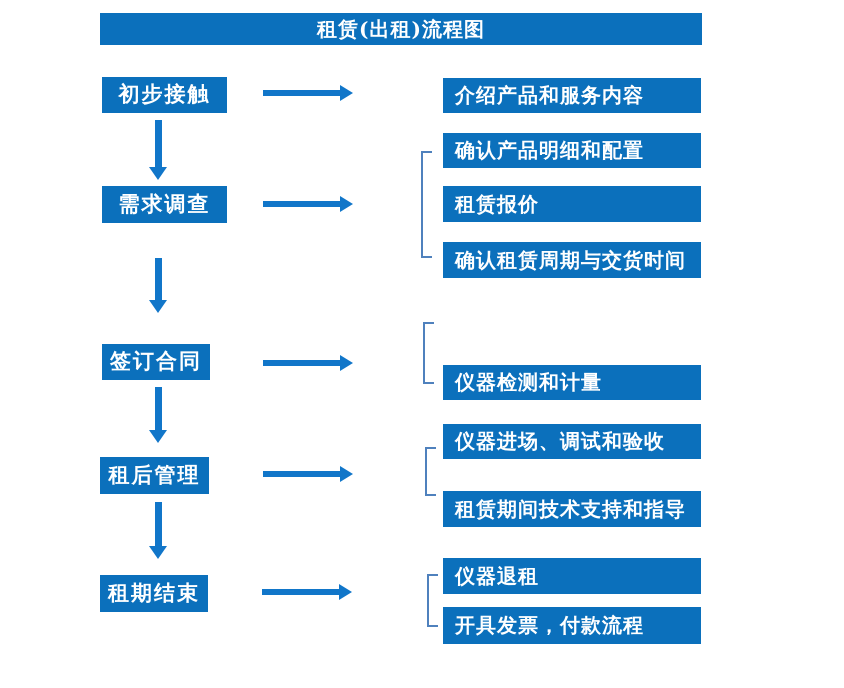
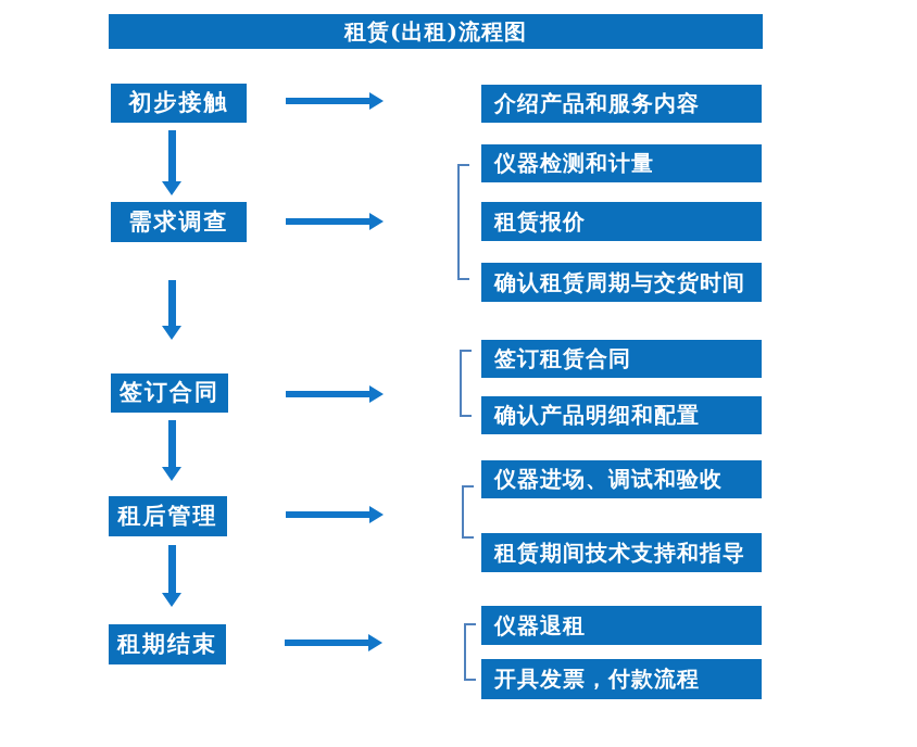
  租赁(出租)流程图
  初步接触
  需求调查
  签订合同
  租后管理
  租期结束
  介绍产品和服务内容
- 确认产品明细和配置
+ 仪器检测和计量
  租赁报价
  确认租赁周期与交货时间
+ 签订租赁合同
- 仪器检测和计量
+ 确认产品明细和配置
  仪器进场、调试和验收
  租赁期间技术支持和指导
  仪器退租
  开具发票，付款流程
